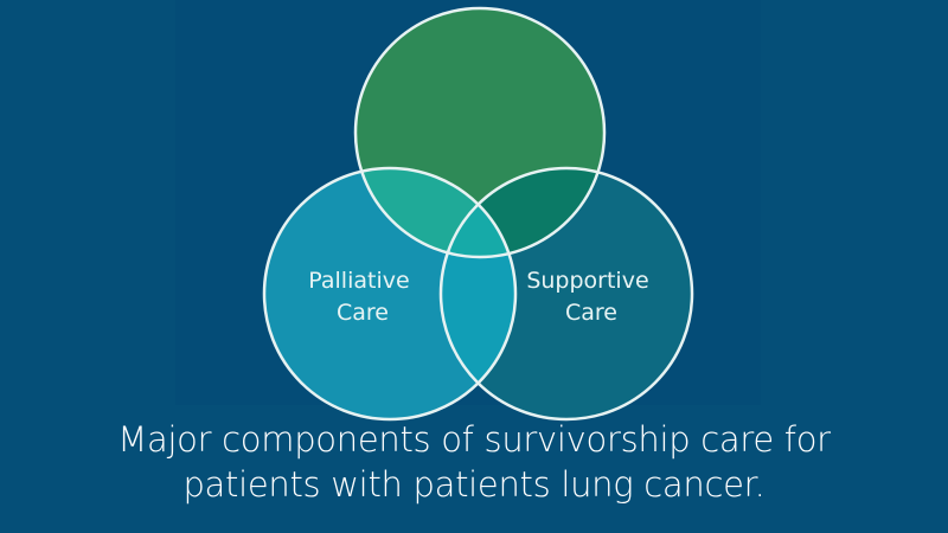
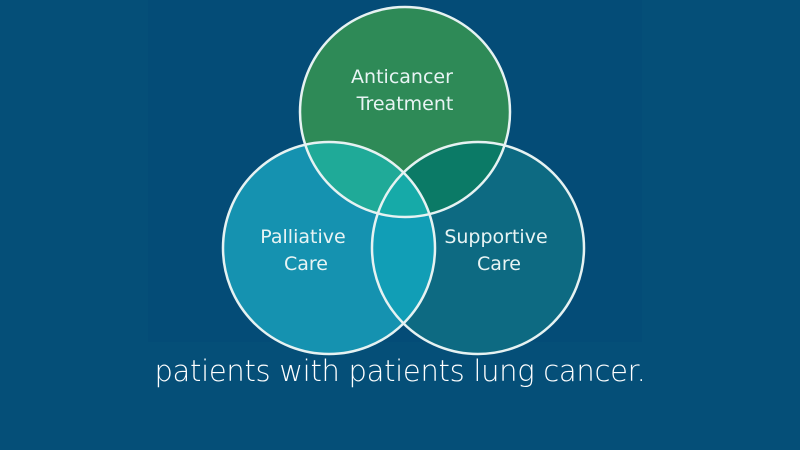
+ Anticancer Treatment
  Palliative Care
  Supportive Care
- Major components of survivorship care for
  patients with patients lung cancer.
